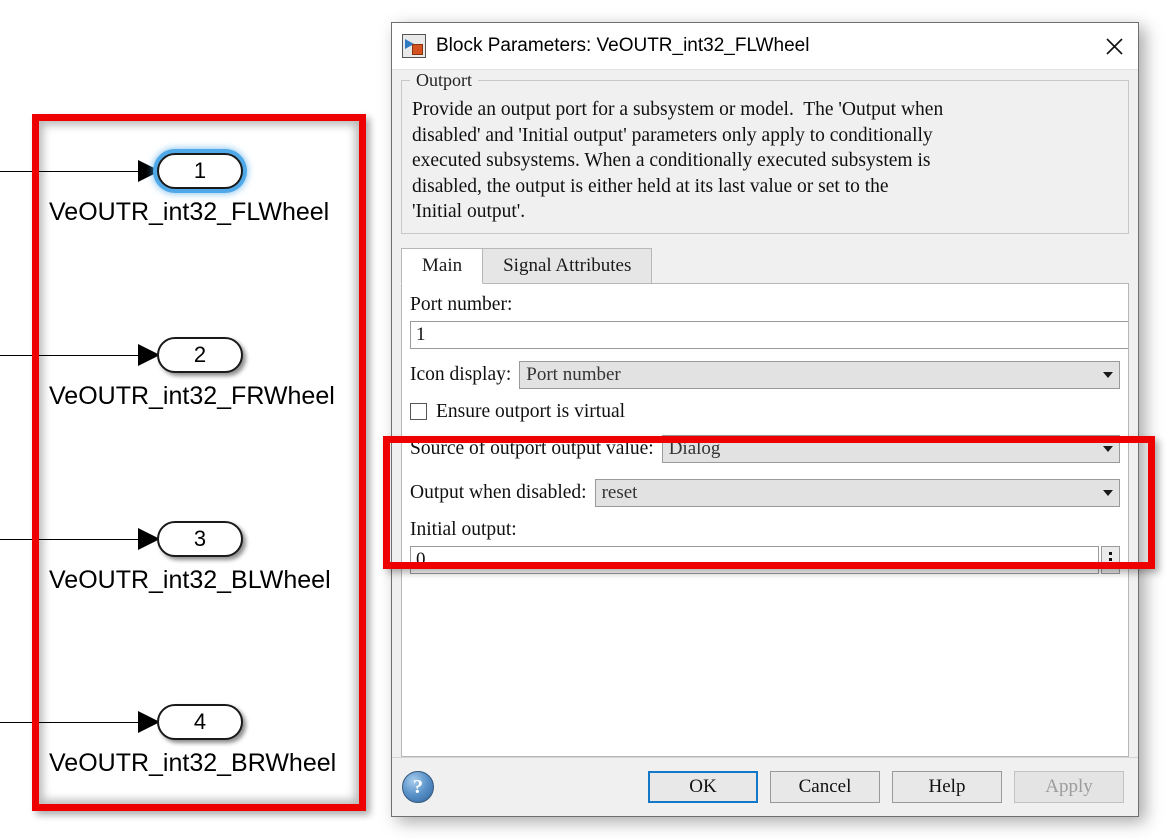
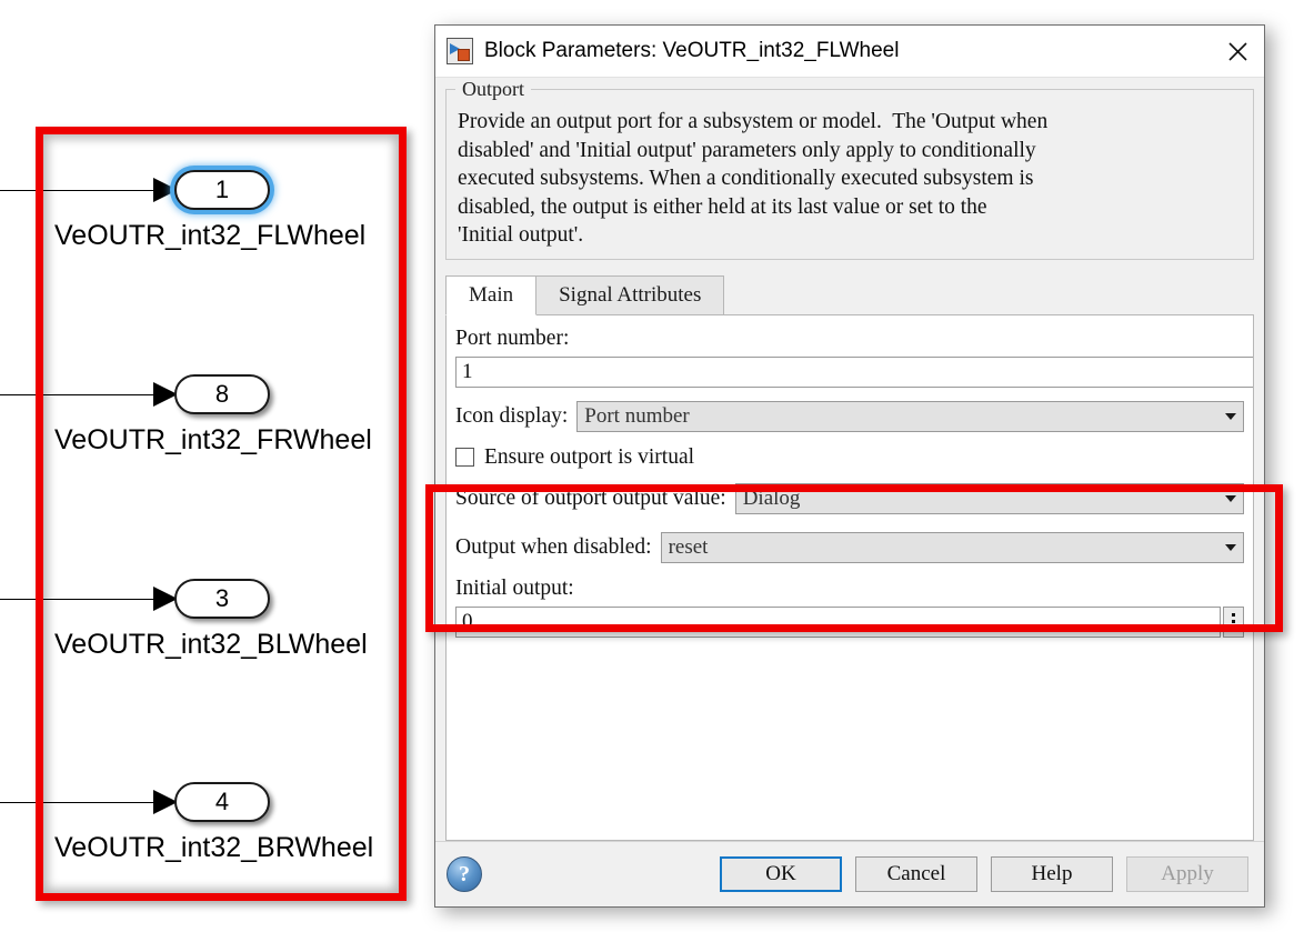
  1
  VeOUTR_int32_FLWheel
- 2
+ 8
  VeOUTR_int32_FRWheel
  3
  VeOUTR_int32_BLWheel
  4
  VeOUTR_int32_BRWheel
  Block Parameters: VeOUTR_int32_FLWheel
  Outport
  Provide an output port for a subsystem or model. The 'Output when
  disabled' and 'Initial output' parameters only apply to conditionally
  executed subsystems. When a conditionally executed subsystem is
  disabled, the output is either held at its last value or set to the
  'Initial output'.
  Main
  Signal Attributes
  Port number:
  1
  Icon display:
  Port number
  Ensure outport is virtual
  Source of outport output value:
  Dialog
  Output when disabled:
  reset
  Initial output:
  0
  ?
  OK
  Cancel
  Help
  Apply
